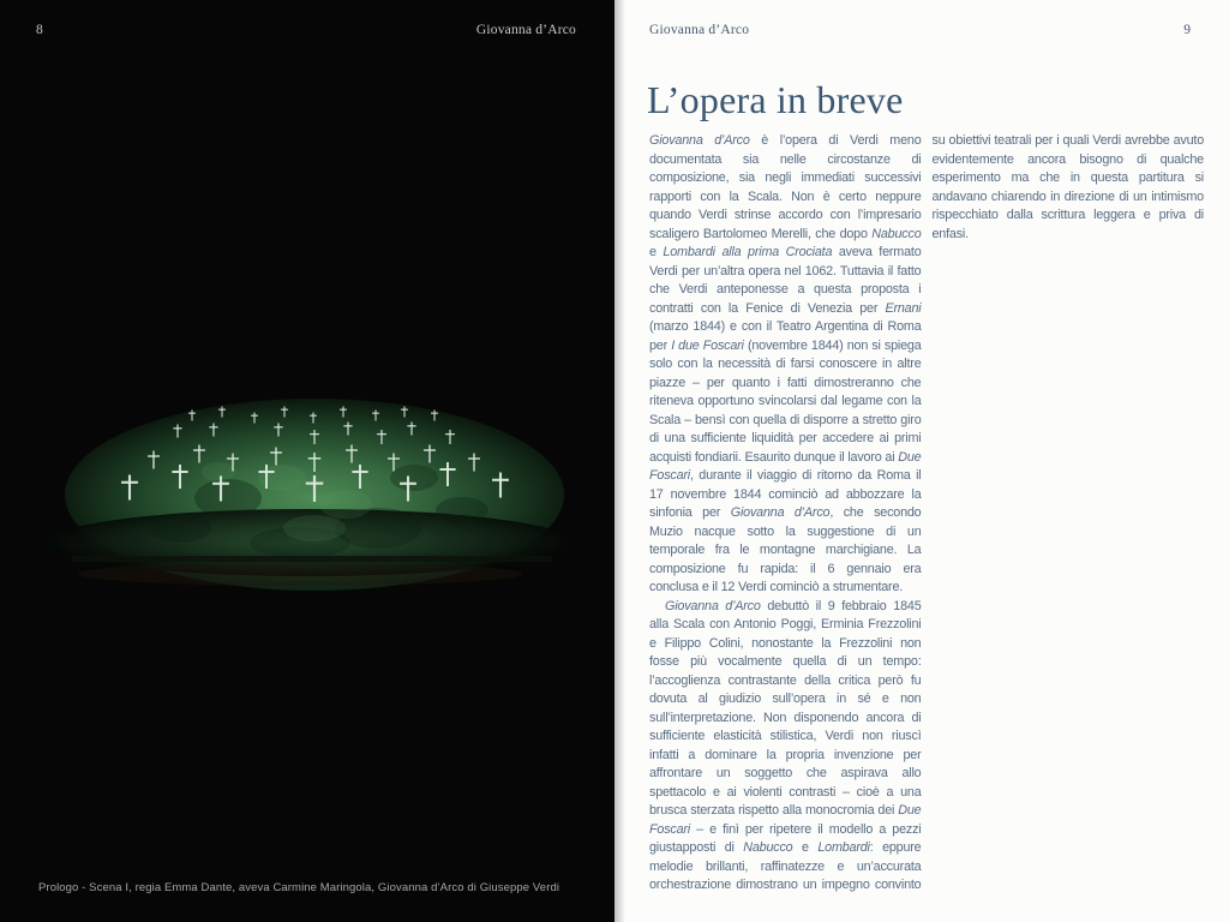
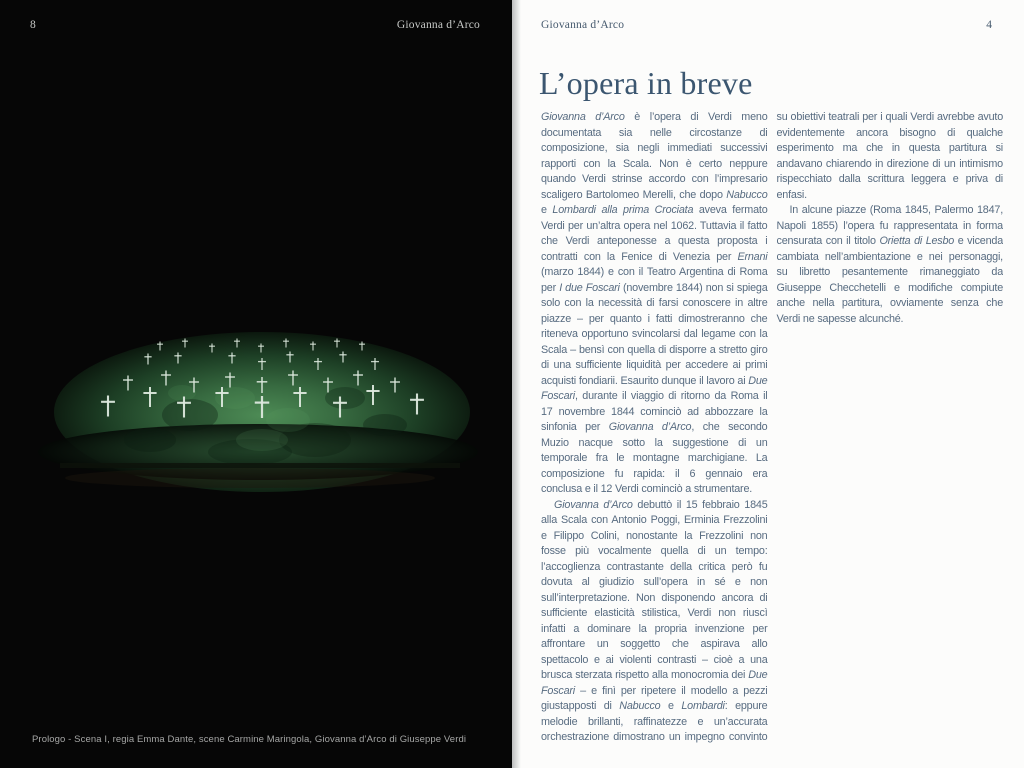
  8
  Giovanna d’Arco
- Prologo - Scena I, regia Emma Dante, aveva Carmine Maringola, Giovanna d’Arco di Giuseppe Verdi
+ Prologo - Scena I, regia Emma Dante, scene Carmine Maringola, Giovanna d’Arco di Giuseppe Verdi
  Giovanna d’Arco
- 9
+ 4
  L’opera in breve
  Giovanna d’Arco è l’opera di Verdi meno documentata sia nelle circostanze di composizione, sia negli immediati successivi rapporti con la Scala. Non è certo neppure quando Verdi strinse accordo con l’impresario scaligero Bartolomeo Merelli, che dopo Nabucco e Lombardi alla prima Crociata aveva fermato Verdi per un’altra opera nel 1062. Tuttavia il fatto che Verdi anteponesse a questa proposta i contratti con la Fenice di Venezia per Ernani (marzo 1844) e con il Teatro Argentina di Roma per I due Foscari (novembre 1844) non si spiega solo con la necessità di farsi conoscere in altre piazze – per quanto i fatti dimostreranno che riteneva opportuno svincolarsi dal legame con la Scala – bensì con quella di disporre a stretto giro di una sufficiente liquidità per accedere ai primi acquisti fondiarii. Esaurito dunque il lavoro ai Due Foscari, durante il viaggio di ritorno da Roma il 17 novembre 1844 cominciò ad abbozzare la sinfonia per Giovanna d’Arco, che secondo Muzio nacque sotto la suggestione di un temporale fra le montagne marchigiane. La composizione fu rapida: il 6 gennaio era conclusa e il 12 Verdi cominciò a strumentare.
- Giovanna d’Arco debuttò il 9 febbraio 1845 alla Scala con Antonio Poggi, Erminia Frezzolini e Filippo Colini, nonostante la Frezzolini non fosse più vocalmente quella di un tempo: l’accoglienza contrastante della critica però fu dovuta al giudizio sull’opera in sé e non sull’interpretazione. Non disponendo ancora di sufficiente elasticità stilistica, Verdi non riuscì infatti a dominare la propria invenzione per affrontare un soggetto che aspirava allo spettacolo e ai violenti contrasti – cioè a una brusca sterzata rispetto alla monocromia dei Due Foscari – e finì per ripetere il modello a pezzi giustapposti di Nabucco e Lombardi: eppure melodie brillanti, raffinatezze e un’accurata orchestrazione dimostrano un impegno convinto su obiettivi teatrali per i quali Verdi avrebbe avuto evidentemente ancora bisogno di qualche esperimento ma che in questa partitura si andavano chiarendo in direzione di un intimismo rispecchiato dalla scrittura leggera e priva di enfasi.
+ Giovanna d’Arco debuttò il 15 febbraio 1845 alla Scala con Antonio Poggi, Erminia Frezzolini e Filippo Colini, nonostante la Frezzolini non fosse più vocalmente quella di un tempo: l’accoglienza contrastante della critica però fu dovuta al giudizio sull’opera in sé e non sull’interpretazione. Non disponendo ancora di sufficiente elasticità stilistica, Verdi non riuscì infatti a dominare la propria invenzione per affrontare un soggetto che aspirava allo spettacolo e ai violenti contrasti – cioè a una brusca sterzata rispetto alla monocromia dei Due Foscari – e finì per ripetere il modello a pezzi giustapposti di Nabucco e Lombardi: eppure melodie brillanti, raffinatezze e un’accurata orchestrazione dimostrano un impegno convinto su obiettivi teatrali per i quali Verdi avrebbe avuto evidentemente ancora bisogno di qualche esperimento ma che in questa partitura si andavano chiarendo in direzione di un intimismo rispecchiato dalla scrittura leggera e priva di enfasi.
+ In alcune piazze (Roma 1845, Palermo 1847, Napoli 1855) l’opera fu rappresentata in forma censurata con il titolo Orietta di Lesbo e vicenda cambiata nell’ambientazione e nei personaggi, su libretto pesantemente rimaneggiato da Giuseppe Checchetelli e modifiche compiute anche nella partitura, ovviamente senza che Verdi ne sapesse alcunché.
